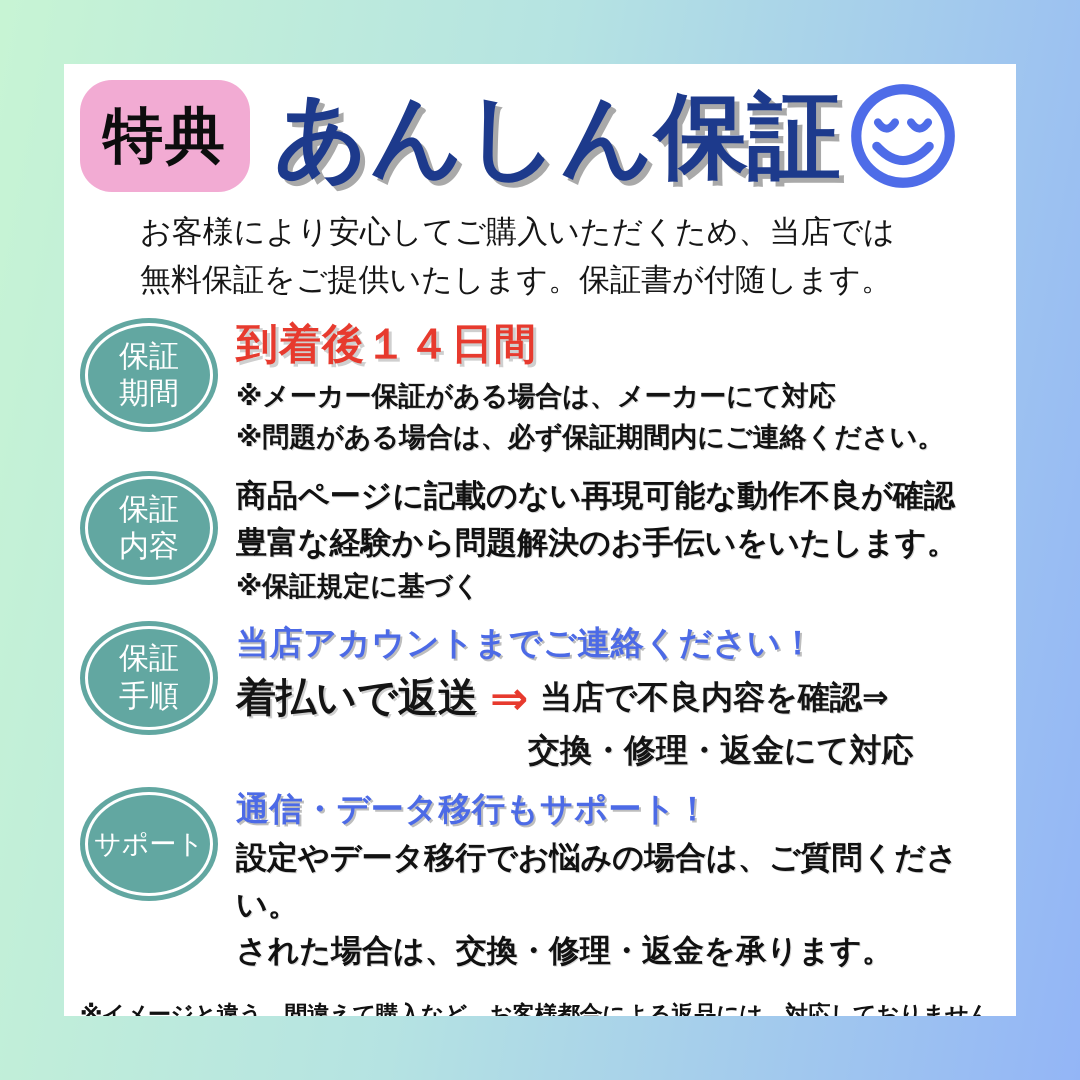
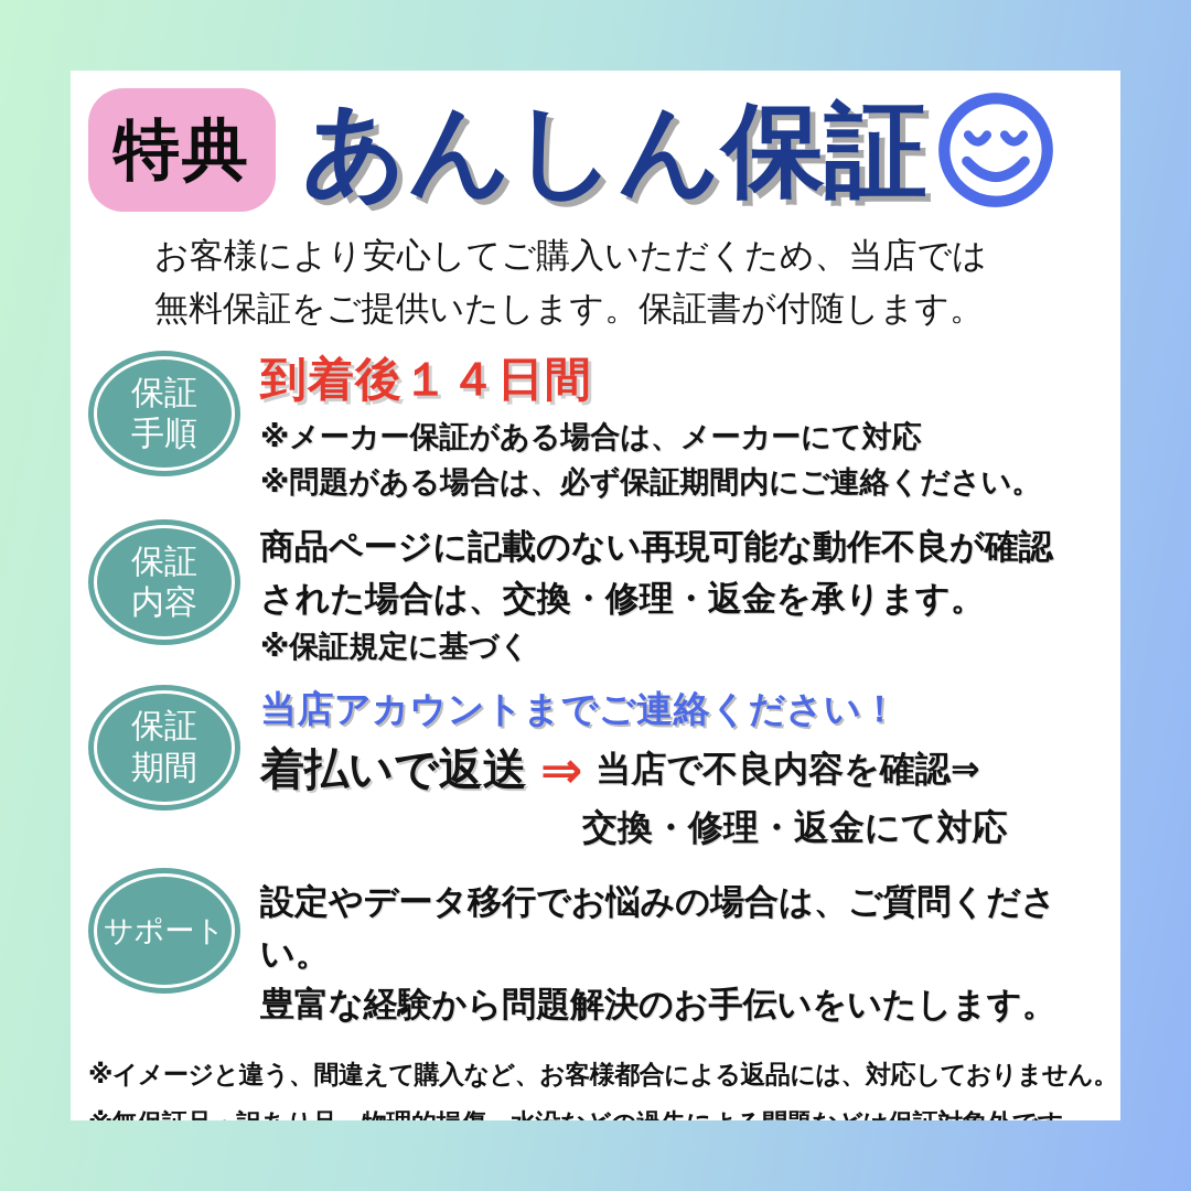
  特典
  あんしん保証
  お客様により安心してご購入いただくため、当店では
  無料保証をご提供いたします。保証書が付随します。
  保証
- 期間
+ 手順
  到着後１４日間
  ※メーカー保証がある場合は、メーカーにて対応
  ※問題がある場合は、必ず保証期間内にご連絡ください。
  保証
  内容
  商品ページに記載のない再現可能な動作不良が確認
- 豊富な経験から問題解決のお手伝いをいたします。
+ された場合は、交換・修理・返金を承ります。
  ※保証規定に基づく
  保証
- 手順
+ 期間
  当店アカウントまでご連絡ください！
  着払いで返送
  ⇒
  当店で不良内容を確認⇒
  交換・修理・返金にて対応
  サポート
- 通信・データ移行もサポート！
  設定やデータ移行でお悩みの場合は、ご質問ください。
- された場合は、交換・修理・返金を承ります。
+ 豊富な経験から問題解決のお手伝いをいたします。
  ※イメージと違う、間違えて購入など、お客様都合による返品には、対応しておりません。
